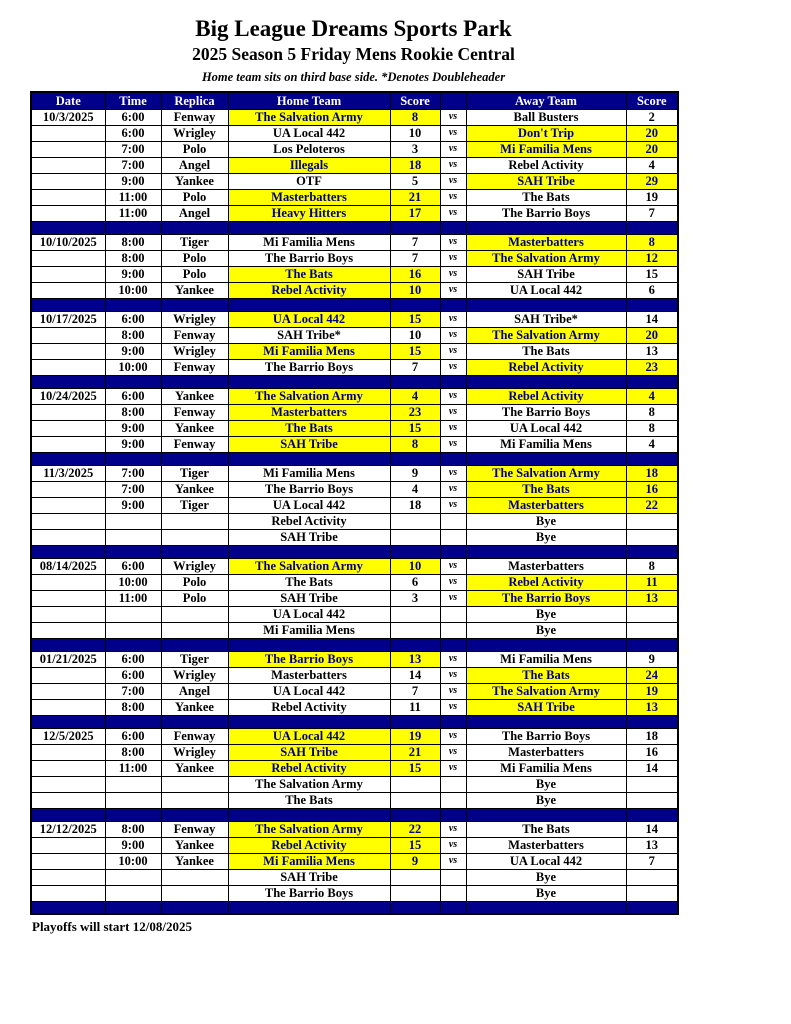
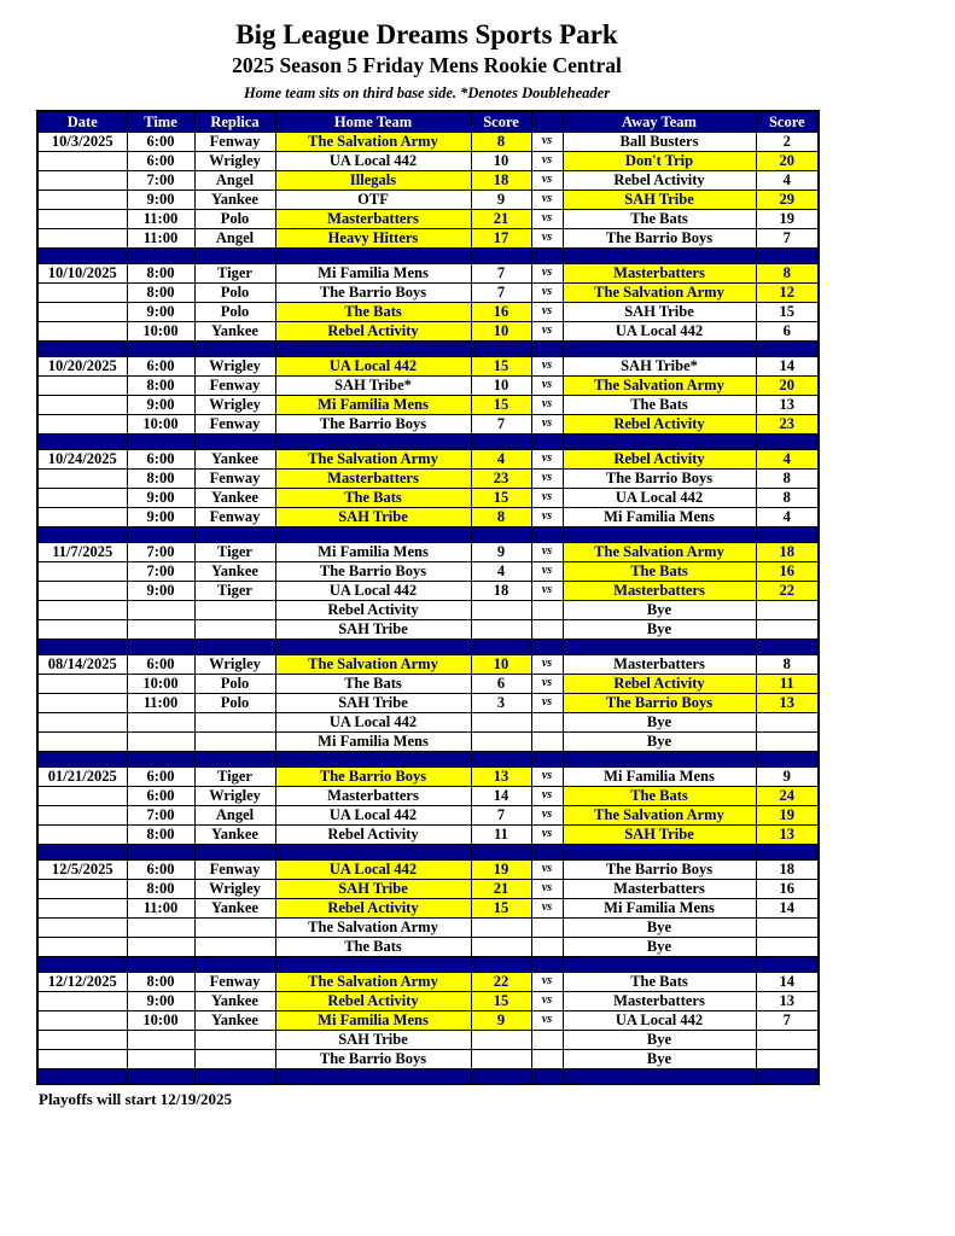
  Big League Dreams Sports Park
  2025 Season 5 Friday Mens Rookie Central
  Home team sits on third base side. *Denotes Doubleheader
  Date	Time	Replica	Home Team	Score		Away Team	Score
  10/3/2025	6:00	Fenway	The Salvation Army	8	vs	Ball Busters	2
  	6:00	Wrigley	UA Local 442	10	vs	Don't Trip	20
- 	7:00	Polo	Los Peloteros	3	vs	Mi Familia Mens	20
  	7:00	Angel	Illegals	18	vs	Rebel Activity	4
- 	9:00	Yankee	OTF	5	vs	SAH Tribe	29
+ 	9:00	Yankee	OTF	9	vs	SAH Tribe	29
  	11:00	Polo	Masterbatters	21	vs	The Bats	19
  	11:00	Angel	Heavy Hitters	17	vs	The Barrio Boys	7
  10/10/2025	8:00	Tiger	Mi Familia Mens	7	vs	Masterbatters	8
  	8:00	Polo	The Barrio Boys	7	vs	The Salvation Army	12
  	9:00	Polo	The Bats	16	vs	SAH Tribe	15
  	10:00	Yankee	Rebel Activity	10	vs	UA Local 442	6
- 10/17/2025	6:00	Wrigley	UA Local 442	15	vs	SAH Tribe*	14
+ 10/20/2025	6:00	Wrigley	UA Local 442	15	vs	SAH Tribe*	14
  	8:00	Fenway	SAH Tribe*	10	vs	The Salvation Army	20
  	9:00	Wrigley	Mi Familia Mens	15	vs	The Bats	13
  	10:00	Fenway	The Barrio Boys	7	vs	Rebel Activity	23
  10/24/2025	6:00	Yankee	The Salvation Army	4	vs	Rebel Activity	4
  	8:00	Fenway	Masterbatters	23	vs	The Barrio Boys	8
  	9:00	Yankee	The Bats	15	vs	UA Local 442	8
  	9:00	Fenway	SAH Tribe	8	vs	Mi Familia Mens	4
- 11/3/2025	7:00	Tiger	Mi Familia Mens	9	vs	The Salvation Army	18
+ 11/7/2025	7:00	Tiger	Mi Familia Mens	9	vs	The Salvation Army	18
  	7:00	Yankee	The Barrio Boys	4	vs	The Bats	16
  	9:00	Tiger	UA Local 442	18	vs	Masterbatters	22
  			Rebel Activity			Bye
  			SAH Tribe			Bye
  08/14/2025	6:00	Wrigley	The Salvation Army	10	vs	Masterbatters	8
  	10:00	Polo	The Bats	6	vs	Rebel Activity	11
  	11:00	Polo	SAH Tribe	3	vs	The Barrio Boys	13
  			UA Local 442			Bye
  			Mi Familia Mens			Bye
  01/21/2025	6:00	Tiger	The Barrio Boys	13	vs	Mi Familia Mens	9
  	6:00	Wrigley	Masterbatters	14	vs	The Bats	24
  	7:00	Angel	UA Local 442	7	vs	The Salvation Army	19
  	8:00	Yankee	Rebel Activity	11	vs	SAH Tribe	13
  12/5/2025	6:00	Fenway	UA Local 442	19	vs	The Barrio Boys	18
  	8:00	Wrigley	SAH Tribe	21	vs	Masterbatters	16
  	11:00	Yankee	Rebel Activity	15	vs	Mi Familia Mens	14
  			The Salvation Army			Bye
  			The Bats			Bye
  12/12/2025	8:00	Fenway	The Salvation Army	22	vs	The Bats	14
  	9:00	Yankee	Rebel Activity	15	vs	Masterbatters	13
  	10:00	Yankee	Mi Familia Mens	9	vs	UA Local 442	7
  			SAH Tribe			Bye
  			The Barrio Boys			Bye
- Playoffs will start 12/08/2025
+ Playoffs will start 12/19/2025
